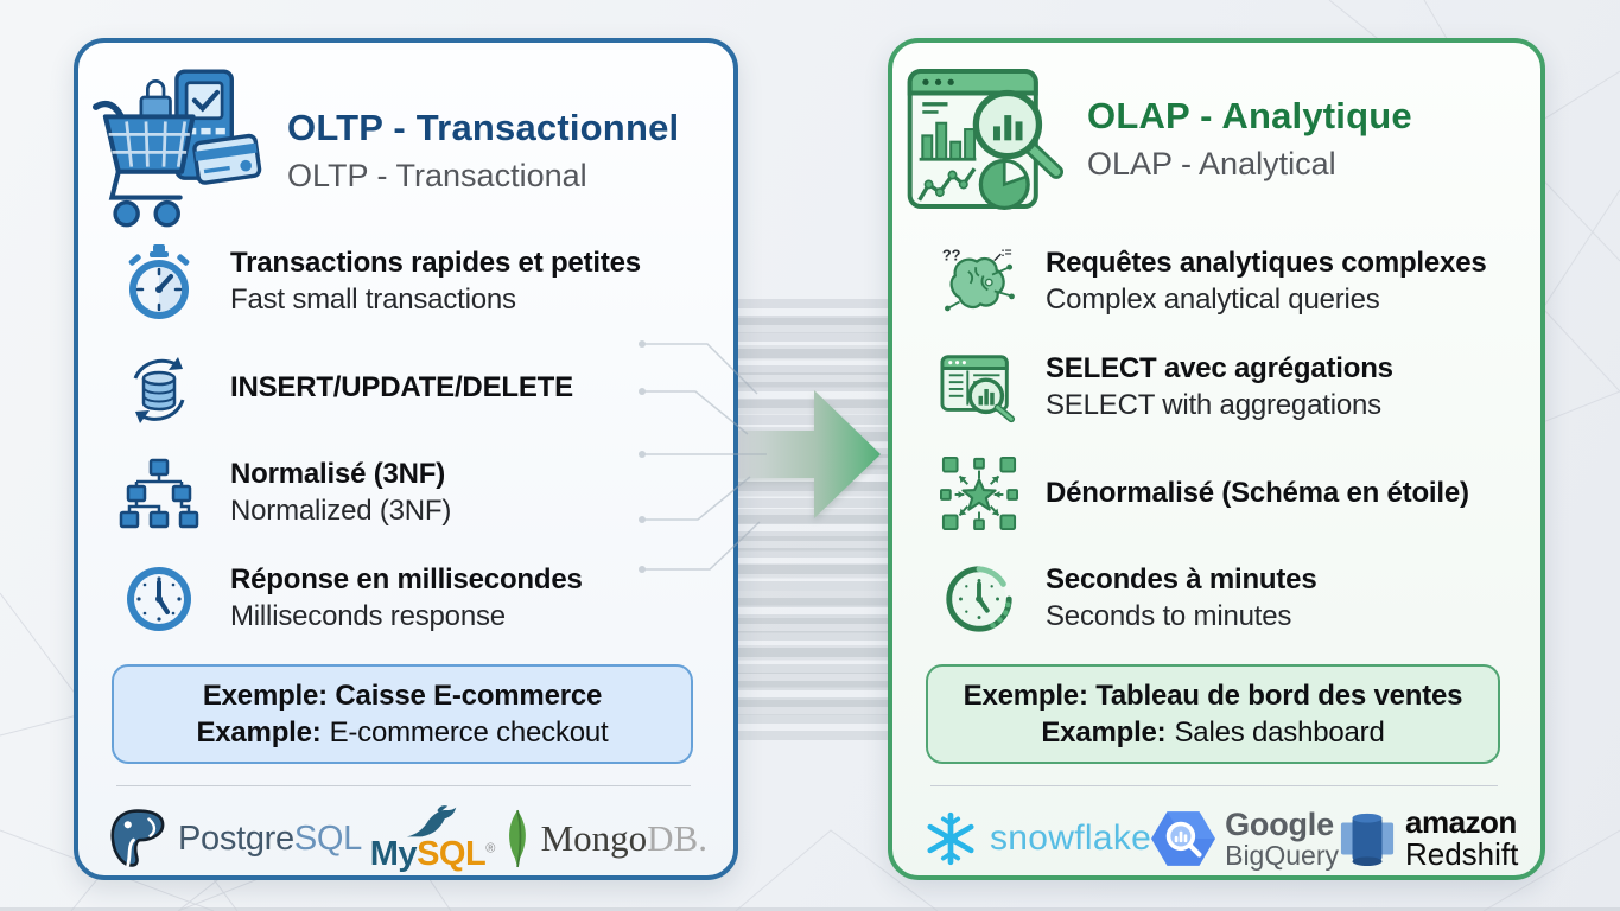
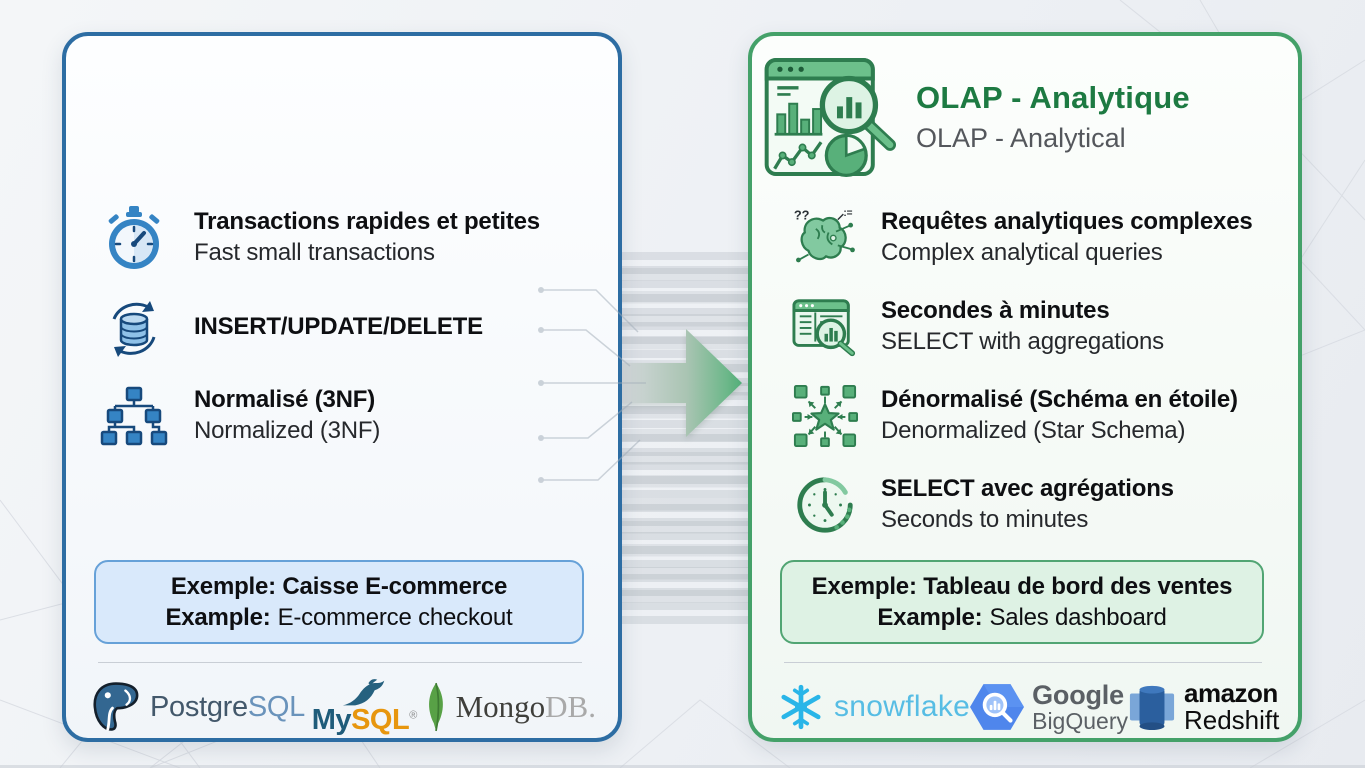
- OLTP - Transactionnel
- OLTP - Transactional
  Transactions rapides et petites
  Fast small transactions
  INSERT/UPDATE/DELETE
  Normalisé (3NF)
  Normalized (3NF)
- Réponse en millisecondes
- Milliseconds response
  Exemple: Caisse E-commerce
  Example: E-commerce checkout
  PostgreSQL
  MySQL®
  MongoDB.
  OLAP - Analytique
  OLAP - Analytical
  ??
  :=
  Requêtes analytiques complexes
  Complex analytical queries
- SELECT avec agrégations
+ Secondes à minutes
  SELECT with aggregations
  Dénormalisé (Schéma en étoile)
+ Denormalized (Star Schema)
- Secondes à minutes
+ SELECT avec agrégations
  Seconds to minutes
  Exemple: Tableau de bord des ventes
  Example: Sales dashboard
  snowflake
  Google
  BigQuery
  amazon
  Redshift
